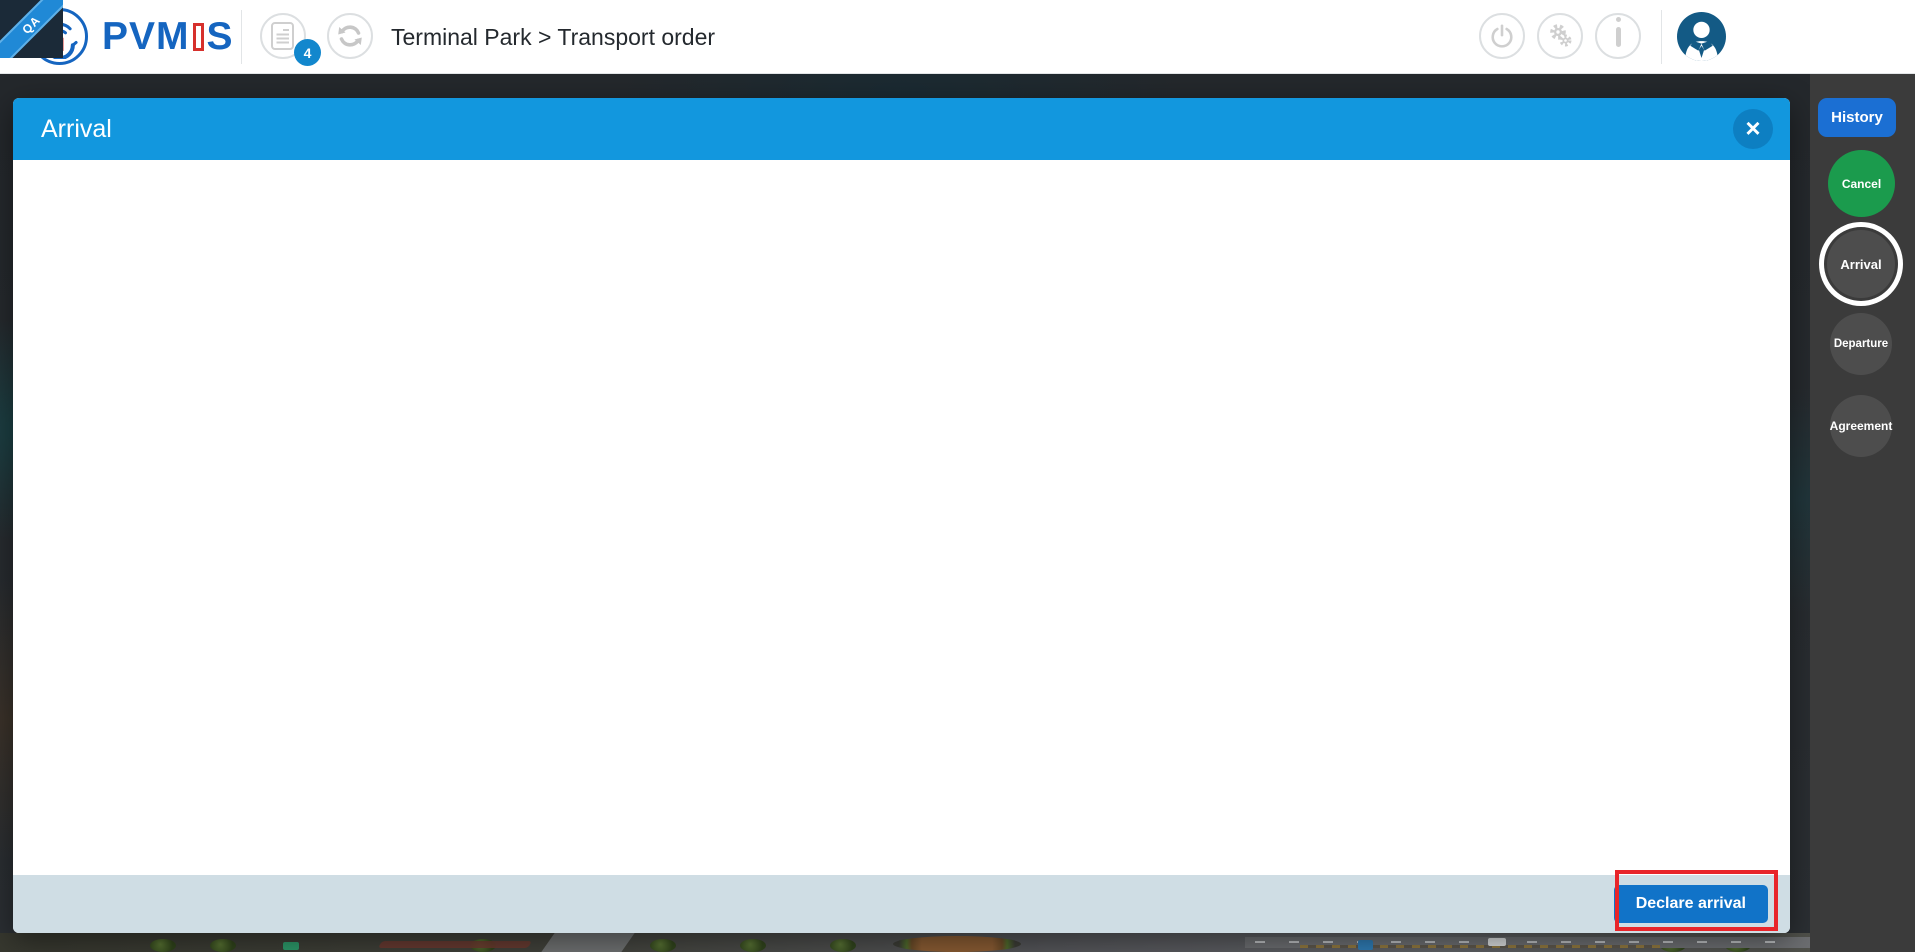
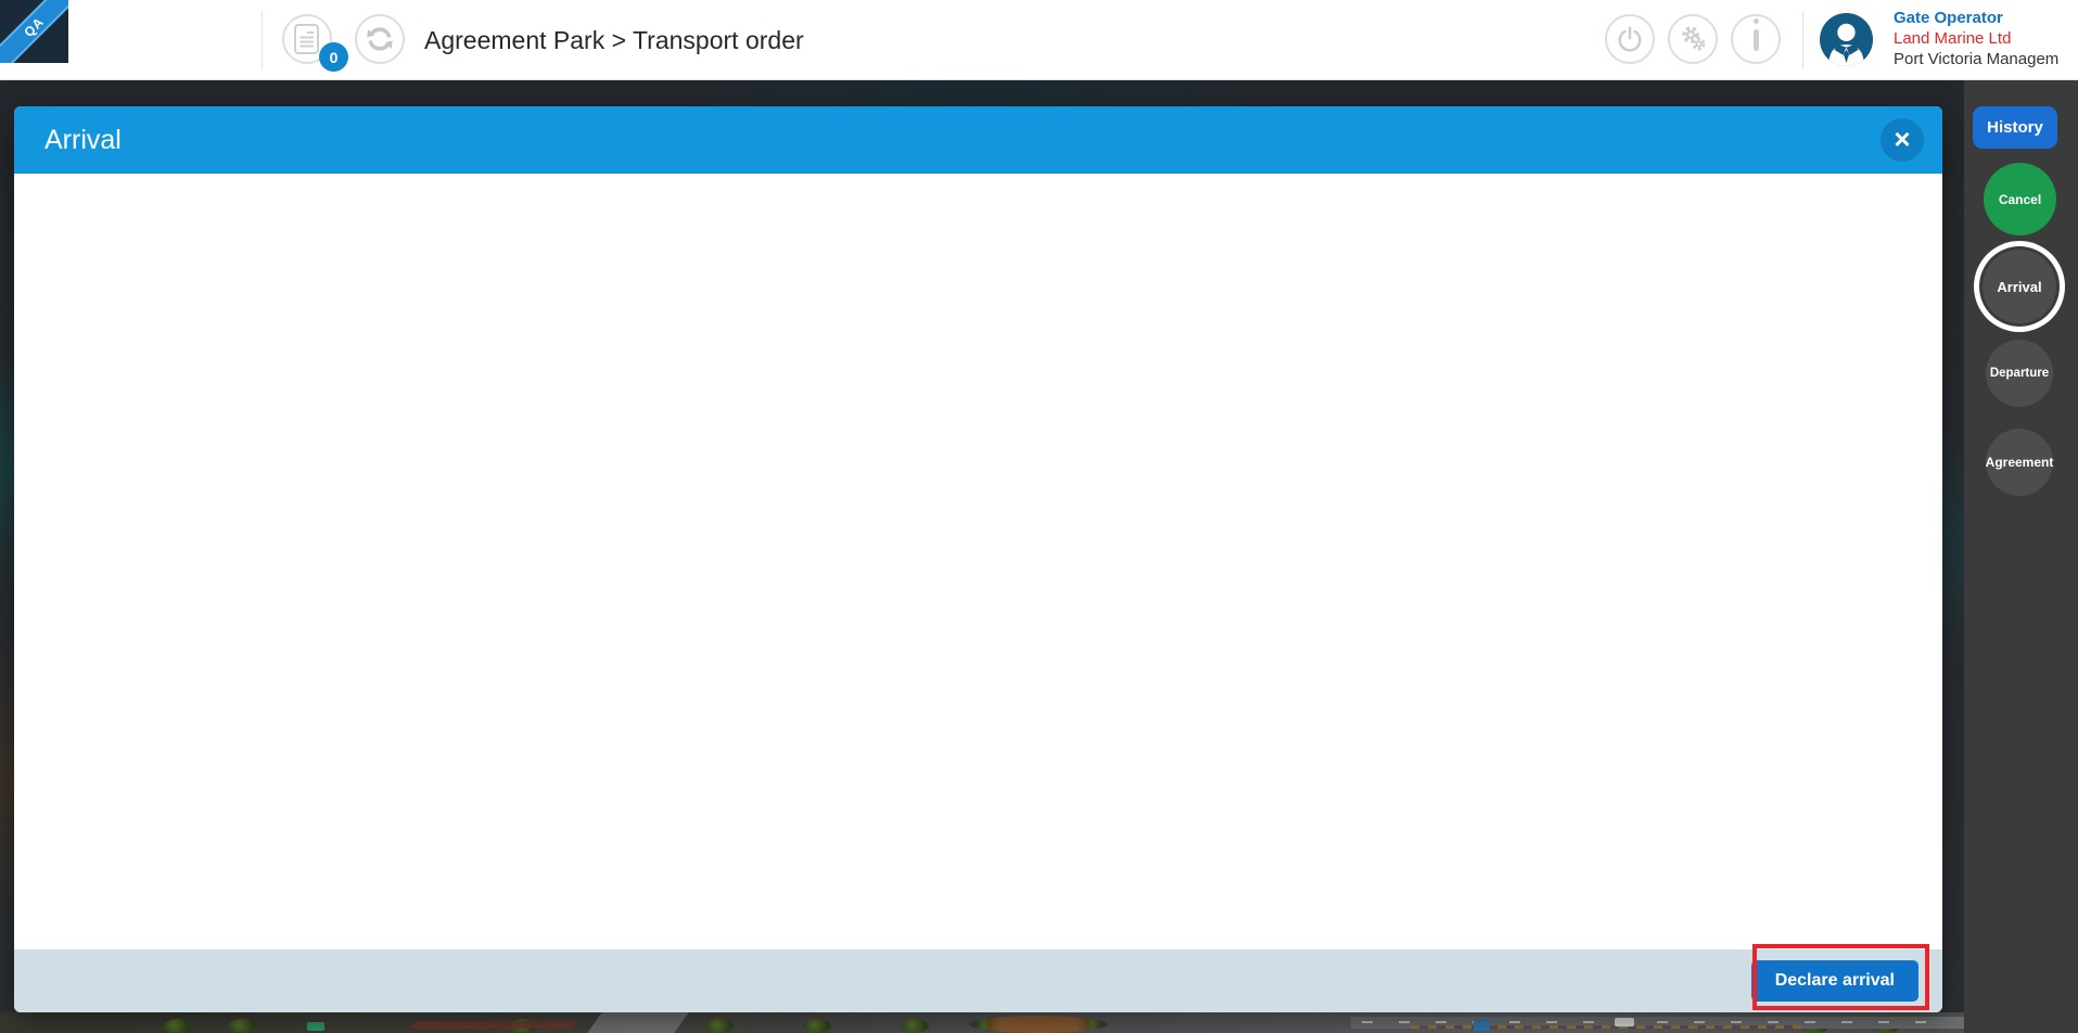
- PVM
- S
- 4
+ 0
- Terminal Park > Transport order
+ Agreement Park > Transport order
+ Gate Operator
+ Land Marine Ltd
+ Port Victoria Managem
  Arrival
  ×
  Declare arrival
  History
  Cancel
  Arrival
  Departure
  Agreement
